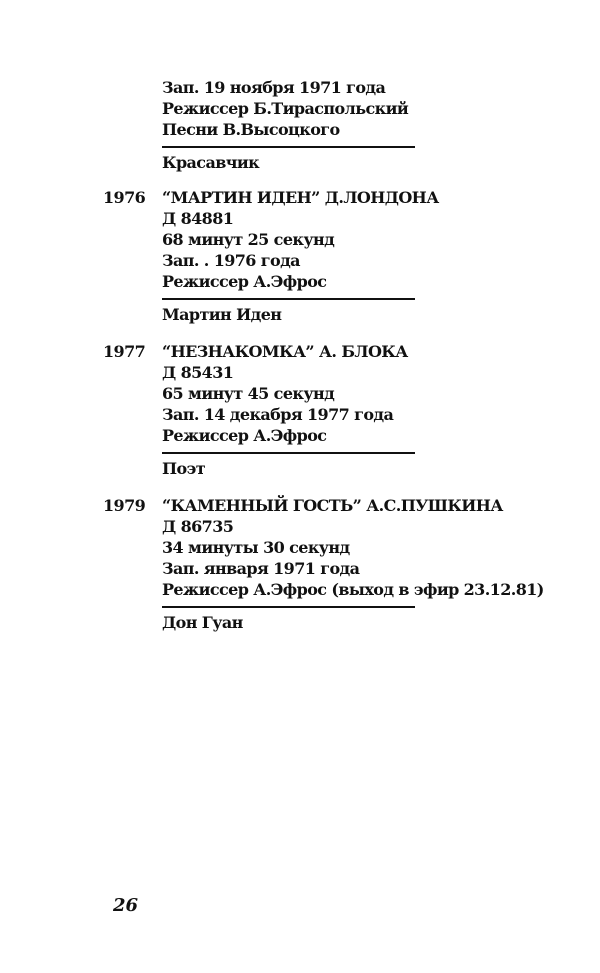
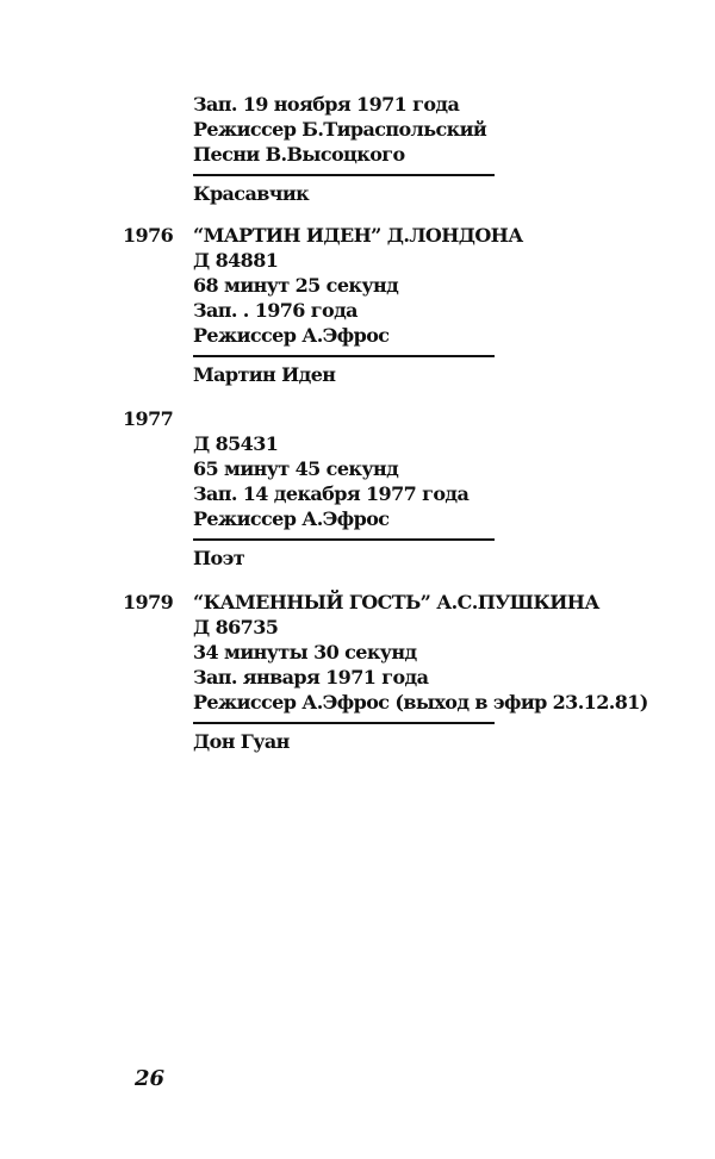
  Зап. 19 ноября 1971 года
  Режиссер Б.Тираспольский
  Песни В.Высоцкого
  Красавчик
  1976
  “МАРТИН ИДЕН” Д.ЛОНДОНА
  Д 84881
  68 минут 25 секунд
  Зап. . 1976 года
  Режиссер А.Эфрос
  Мартин Иден
  1977
- “НЕЗНАКОМКА” А. БЛОКА
  Д 85431
  65 минут 45 секунд
  Зап. 14 декабря 1977 года
  Режиссер А.Эфрос
  Поэт
  1979
  “КАМЕННЫЙ ГОСТЬ” А.С.ПУШКИНА
  Д 86735
  34 минуты 30 секунд
  Зап. января 1971 года
  Режиссер А.Эфрос (выход в эфир 23.12.81)
  Дон Гуан
  26
